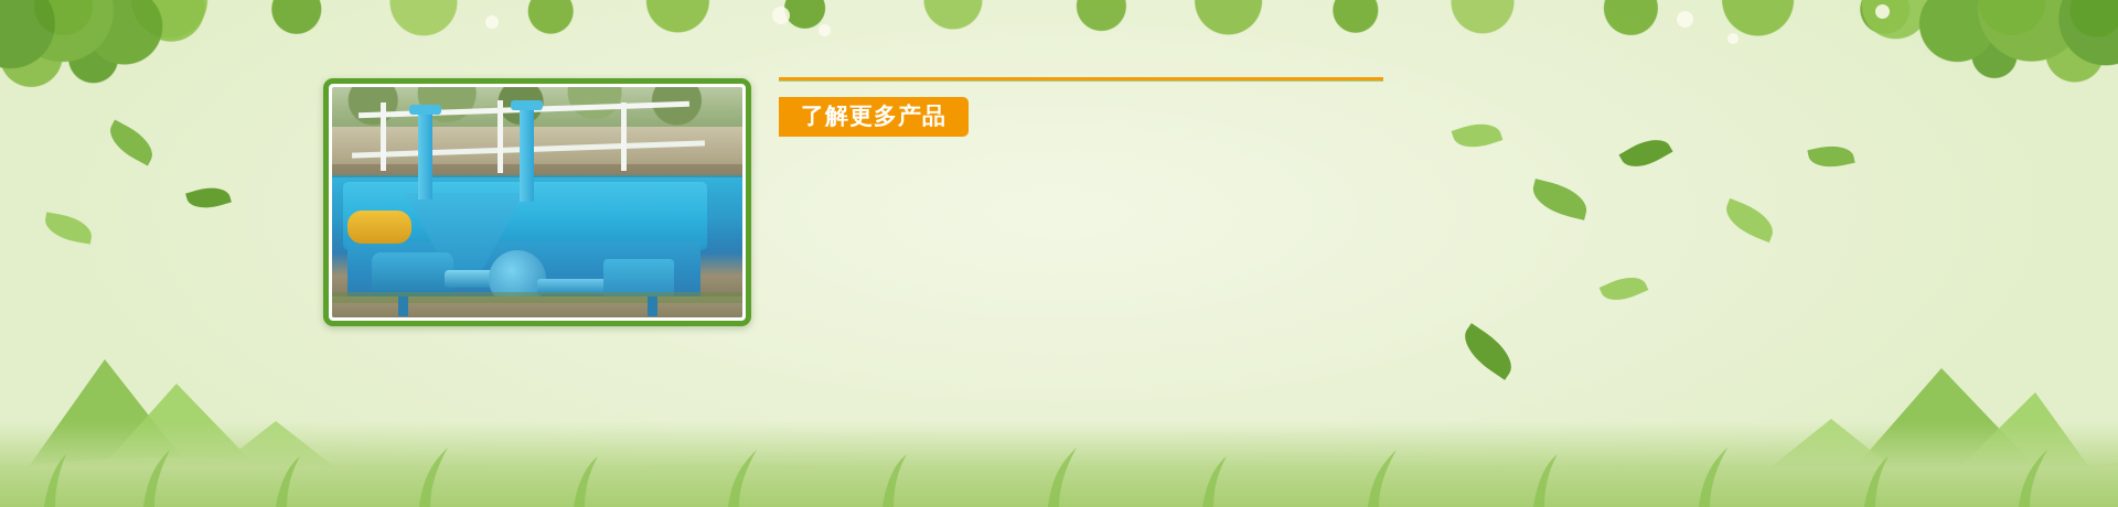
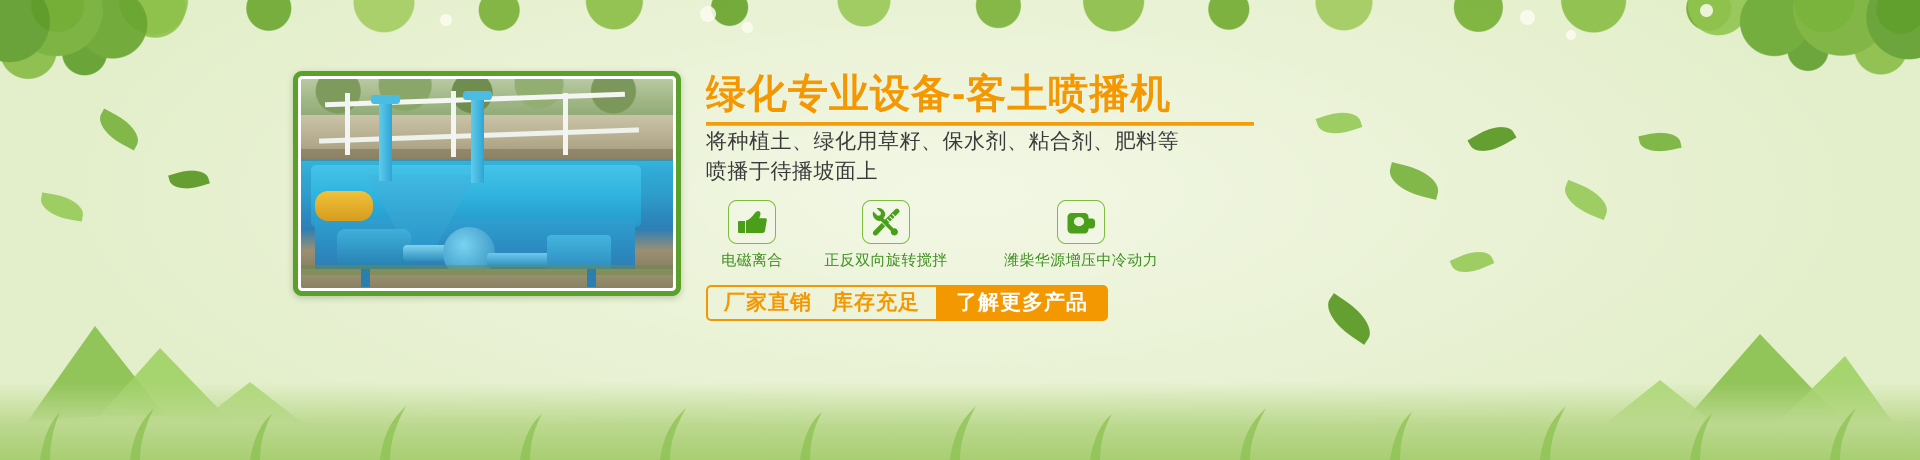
+ 绿化专业设备-客土喷播机
+ 将种植土、绿化用草籽、保水剂、粘合剂、肥料等
+ 喷播于待播坡面上
+ 电磁离合
+ 正反双向旋转搅拌
+ 潍柴华源增压中冷动力
+ 厂家直销
+ 库存充足
  了解更多产品
